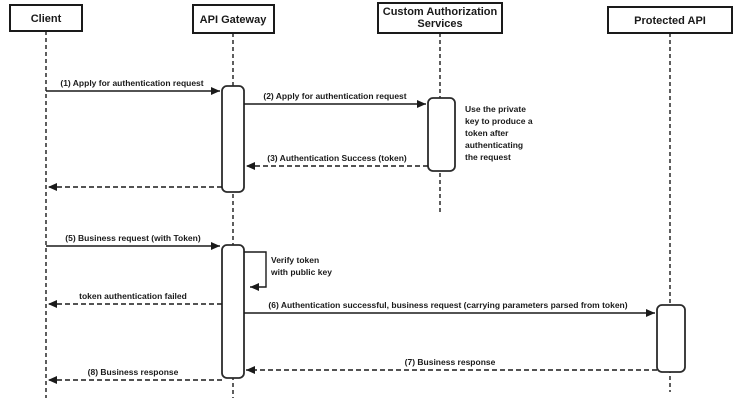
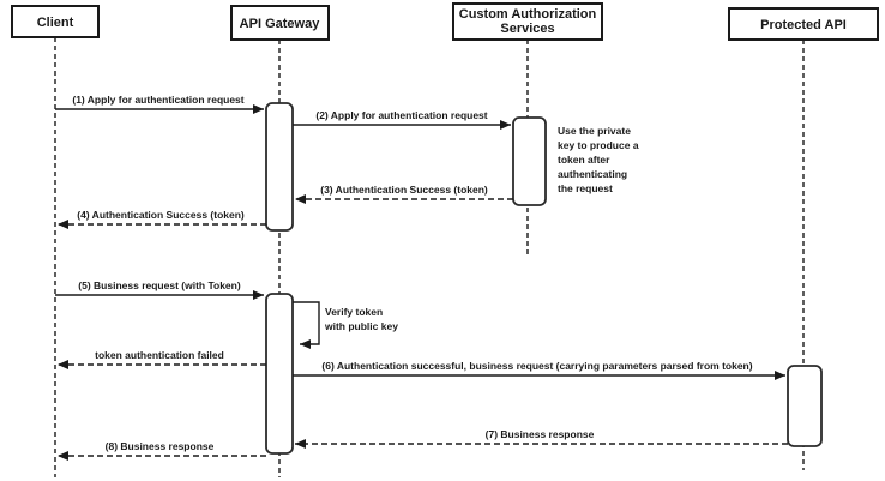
  Client
  API Gateway
  Custom Authorization
  Services
  Protected API
  (1) Apply for authentication request
  (2) Apply for authentication request
  (3) Authentication Success (token)
+ (4) Authentication Success (token)
  (5) Business request (with Token)
  Verify token
  with public key
  token authentication failed
  (6) Authentication successful, business request (carrying parameters parsed from token)
  (7) Business response
  (8) Business response
  Use the private
  key to produce a
  token after
  authenticating
  the request
